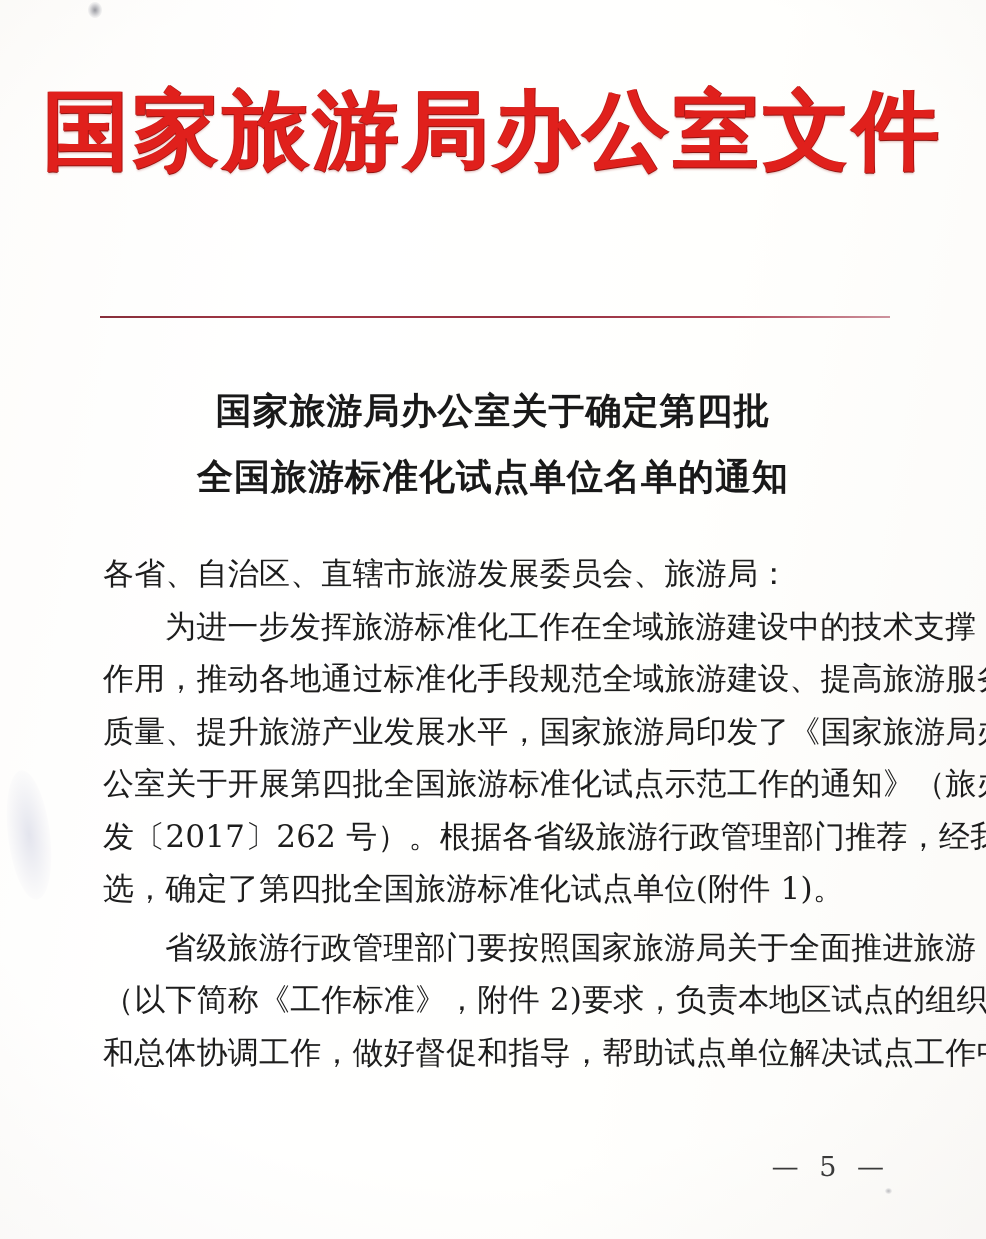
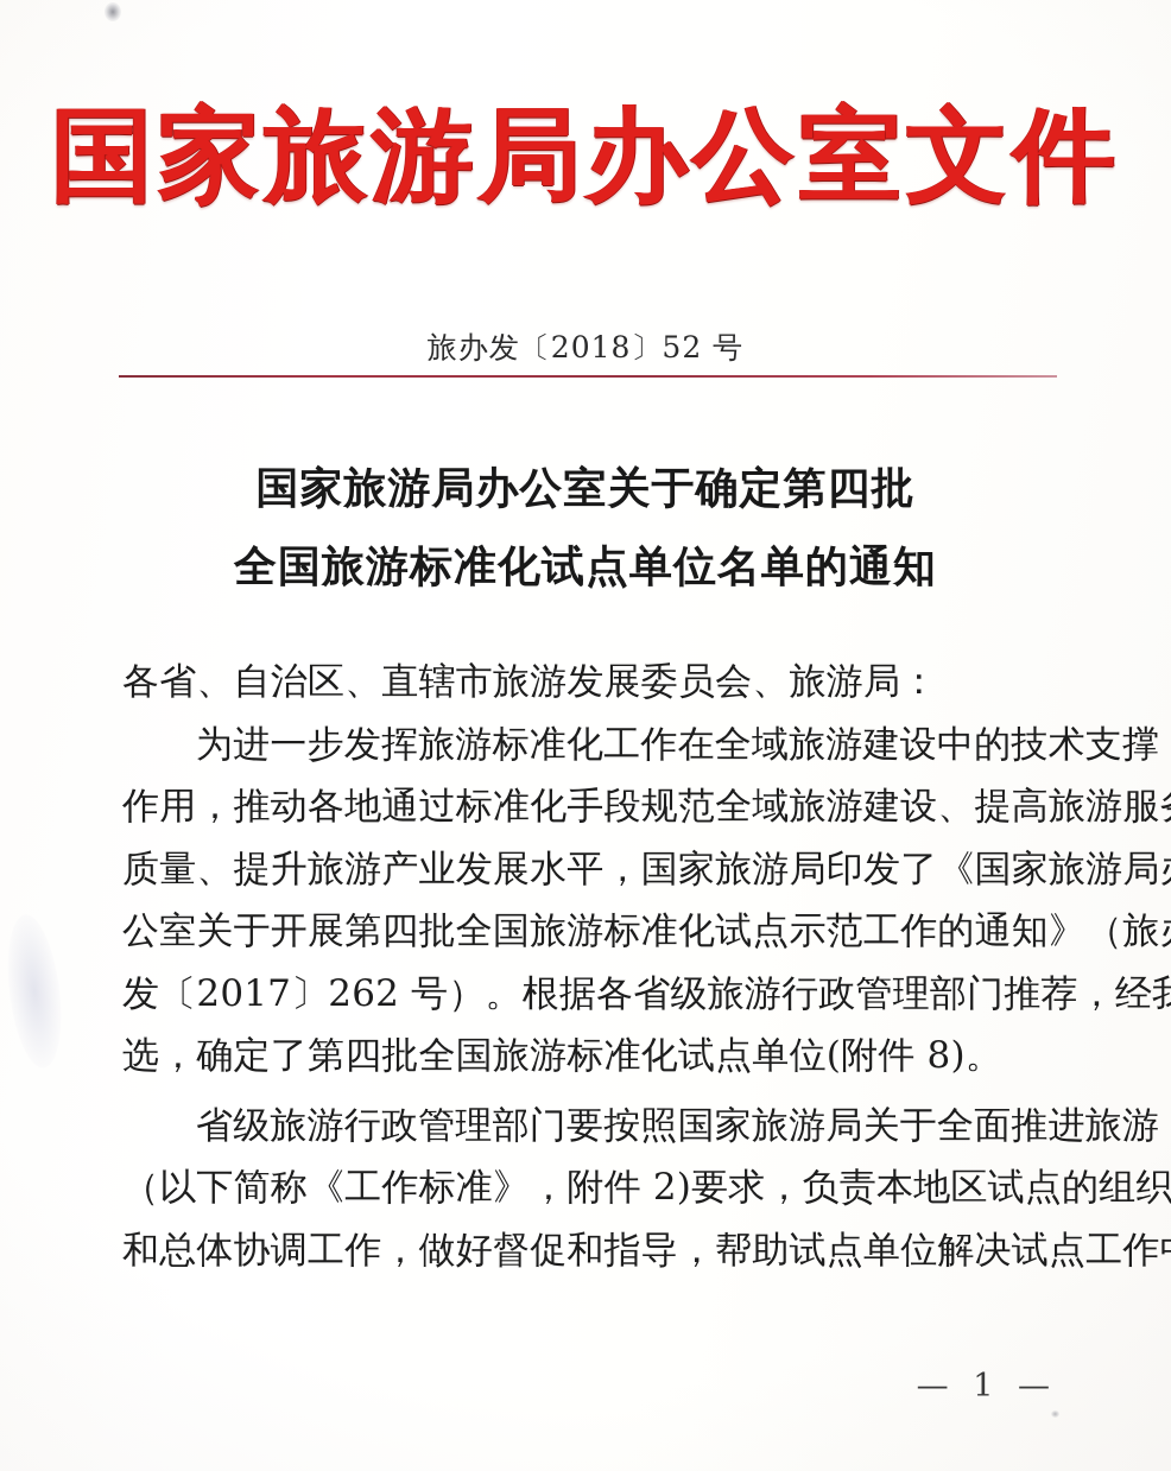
  国家旅游局办公室文件
+ 旅办发〔2018〕52 号
  国家旅游局办公室关于确定第四批
  全国旅游标准化试点单位名单的通知
  各省、自治区、直辖市旅游发展委员会、旅游局：
  为进一步发挥旅游标准化工作在全域旅游建设中的技术支撑
  作用，推动各地通过标准化手段规范全域旅游建设、提高旅游服
  质量、提升旅游产业发展水平，国家旅游局印发了《国家旅游局
  公室关于开展第四批全国旅游标准化试点示范工作的通知》（旅
  发〔2017〕262 号）。根据各省级旅游行政管理部门推荐，经
- 选，确定了第四批全国旅游标准化试点单位(附件 1)。
+ 选，确定了第四批全国旅游标准化试点单位(附件 8)。
  省级旅游行政管理部门要按照国家旅游局关于全面推进旅游
  （以下简称《工作标准》，附件 2)要求，负责本地区试点的组织
  和总体协调工作，做好督促和指导，帮助试点单位解决试点工作
- — 5 —
+ — 1 —
